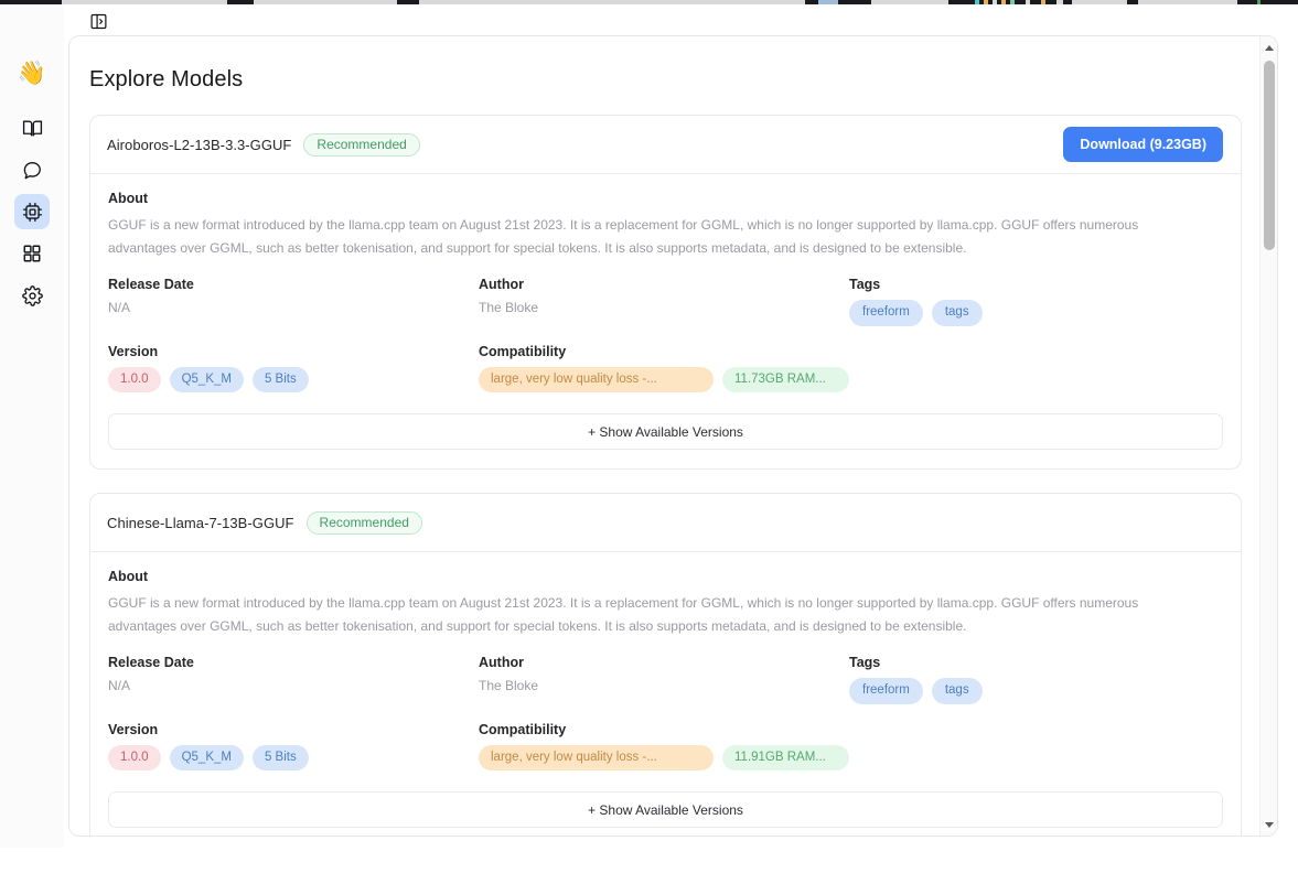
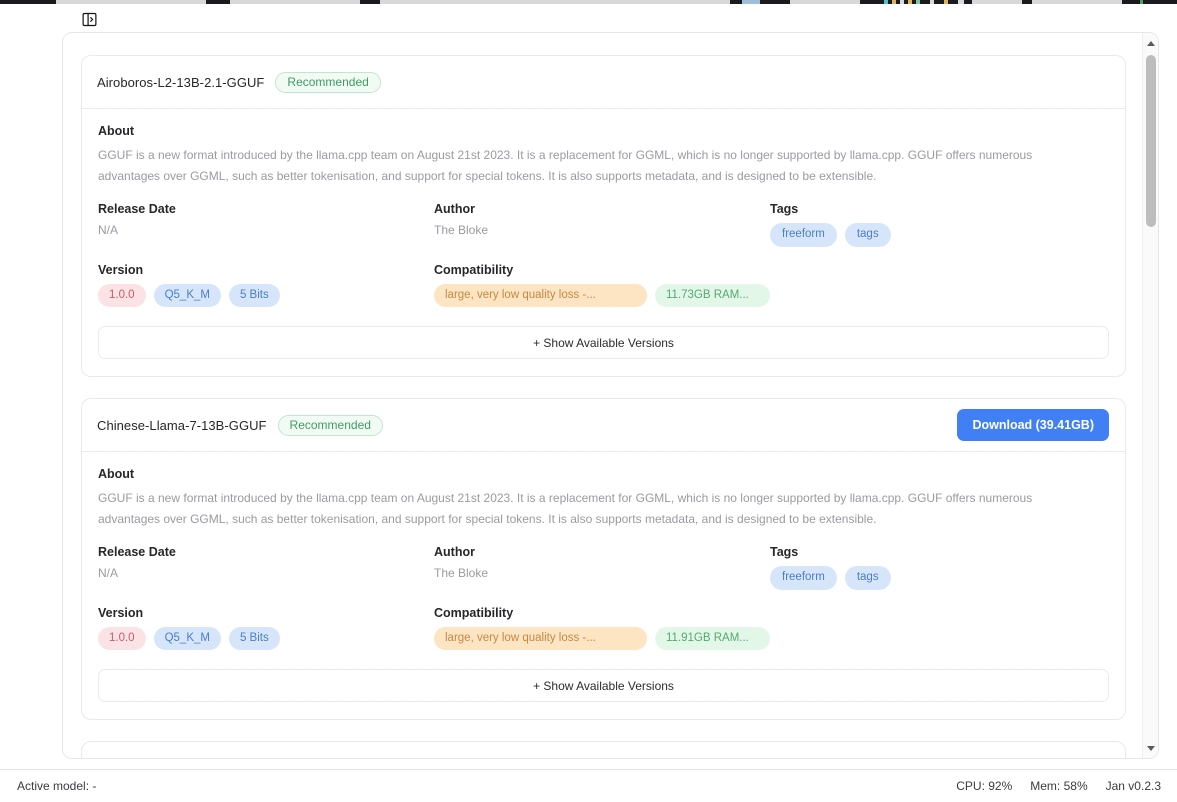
- 👋
- Explore Models
- Airoboros-L2-13B-3.3-GGUF
+ Airoboros-L2-13B-2.1-GGUF
  Recommended
- Download (9.23GB)
  About
  GGUF is a new format introduced by the llama.cpp team on August 21st 2023. It is a replacement for GGML, which is no longer supported by llama.cpp. GGUF offers numerous advantages over GGML, such as better tokenisation, and support for special tokens. It is also supports metadata, and is designed to be extensible.
  Release Date
  N/A
  Author
  The Bloke
  Tags
  freeform
  tags
  Version
  1.0.0
  Q5_K_M
  5 Bits
  Compatibility
  large, very low quality loss -...
  11.73GB RAM...
  + Show Available Versions
  Chinese-Llama-7-13B-GGUF
  Recommended
+ Download (39.41GB)
  About
  GGUF is a new format introduced by the llama.cpp team on August 21st 2023. It is a replacement for GGML, which is no longer supported by llama.cpp. GGUF offers numerous advantages over GGML, such as better tokenisation, and support for special tokens. It is also supports metadata, and is designed to be extensible.
  Release Date
  N/A
  Author
  The Bloke
  Tags
  freeform
  tags
  Version
  1.0.0
  Q5_K_M
  5 Bits
  Compatibility
  large, very low quality loss -...
  11.91GB RAM...
  + Show Available Versions
+ Active model: -
+ CPU: 92%
+ Mem: 58%
+ Jan v0.2.3
